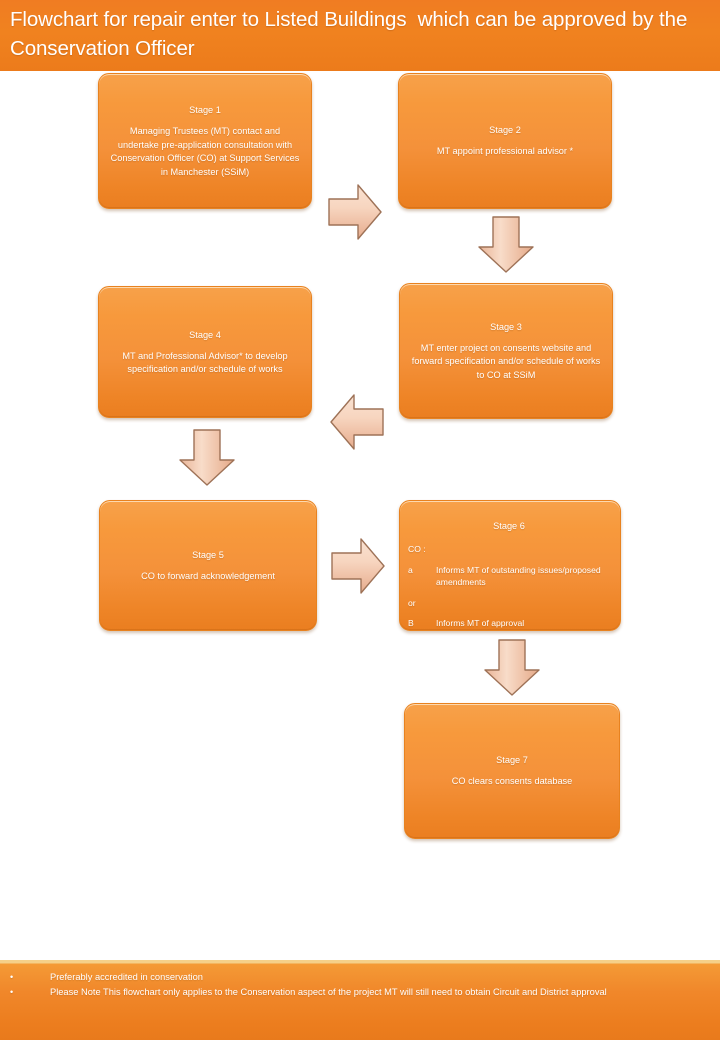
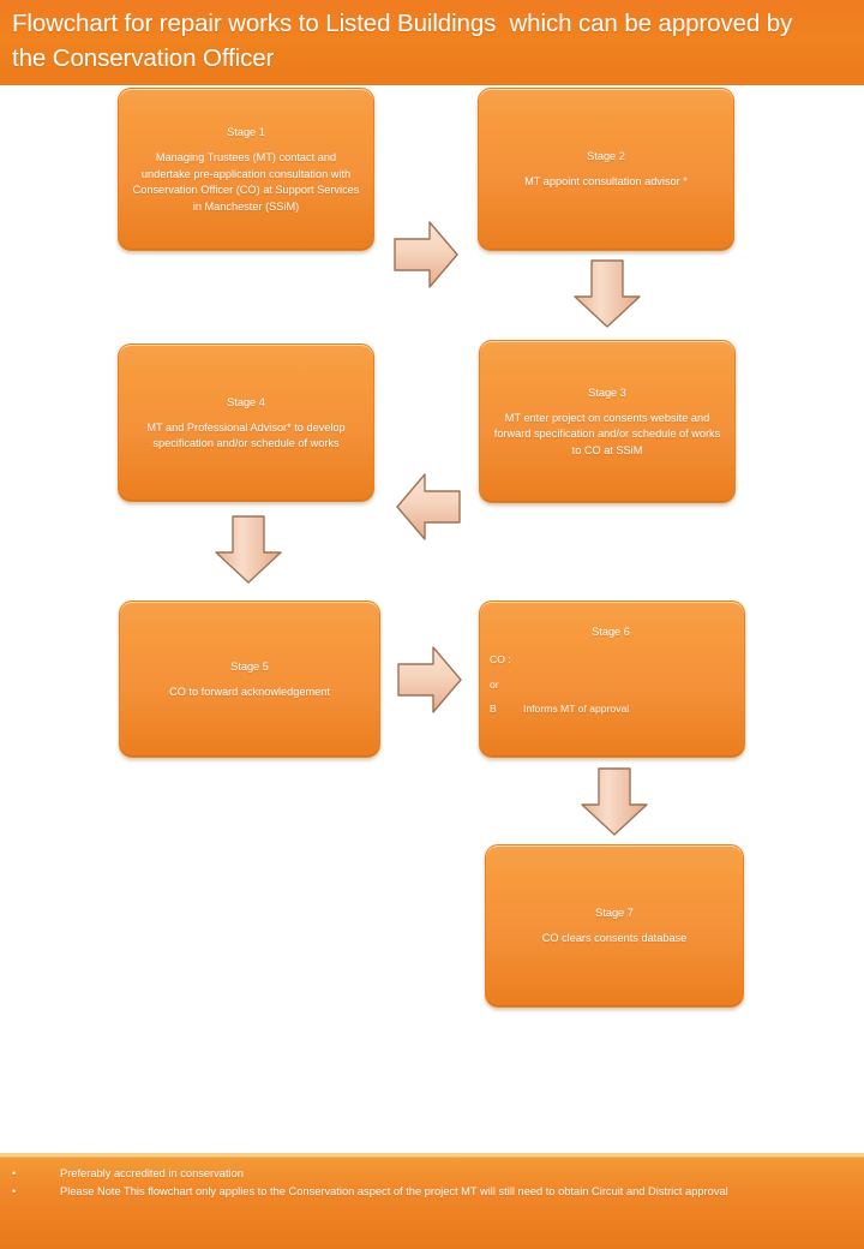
- Flowchart for repair enter to Listed Buildings which can be approved by the Conservation Officer
+ Flowchart for repair works to Listed Buildings which can be approved by the Conservation Officer
  Stage 1
  Managing Trustees (MT) contact and undertake pre-application consultation with Conservation Officer (CO) at Support Services in Manchester (SSiM)
  Stage 2
- MT appoint professional advisor *
+ MT appoint consultation advisor *
  Stage 3
  MT enter project on consents website and forward specification and/or schedule of works to CO at SSiM
  Stage 4
  MT and Professional Advisor* to develop specification and/or schedule of works
  Stage 5
  CO to forward acknowledgement
  Stage 6
  CO :
- a
- Informs MT of outstanding issues/proposed amendments
  or
  B
  Informs MT of approval
  Stage 7
  CO clears consents database
  •
  Preferably accredited in conservation
  •
  Please Note This flowchart only applies to the Conservation aspect of the project MT will still need to obtain Circuit and District approval
